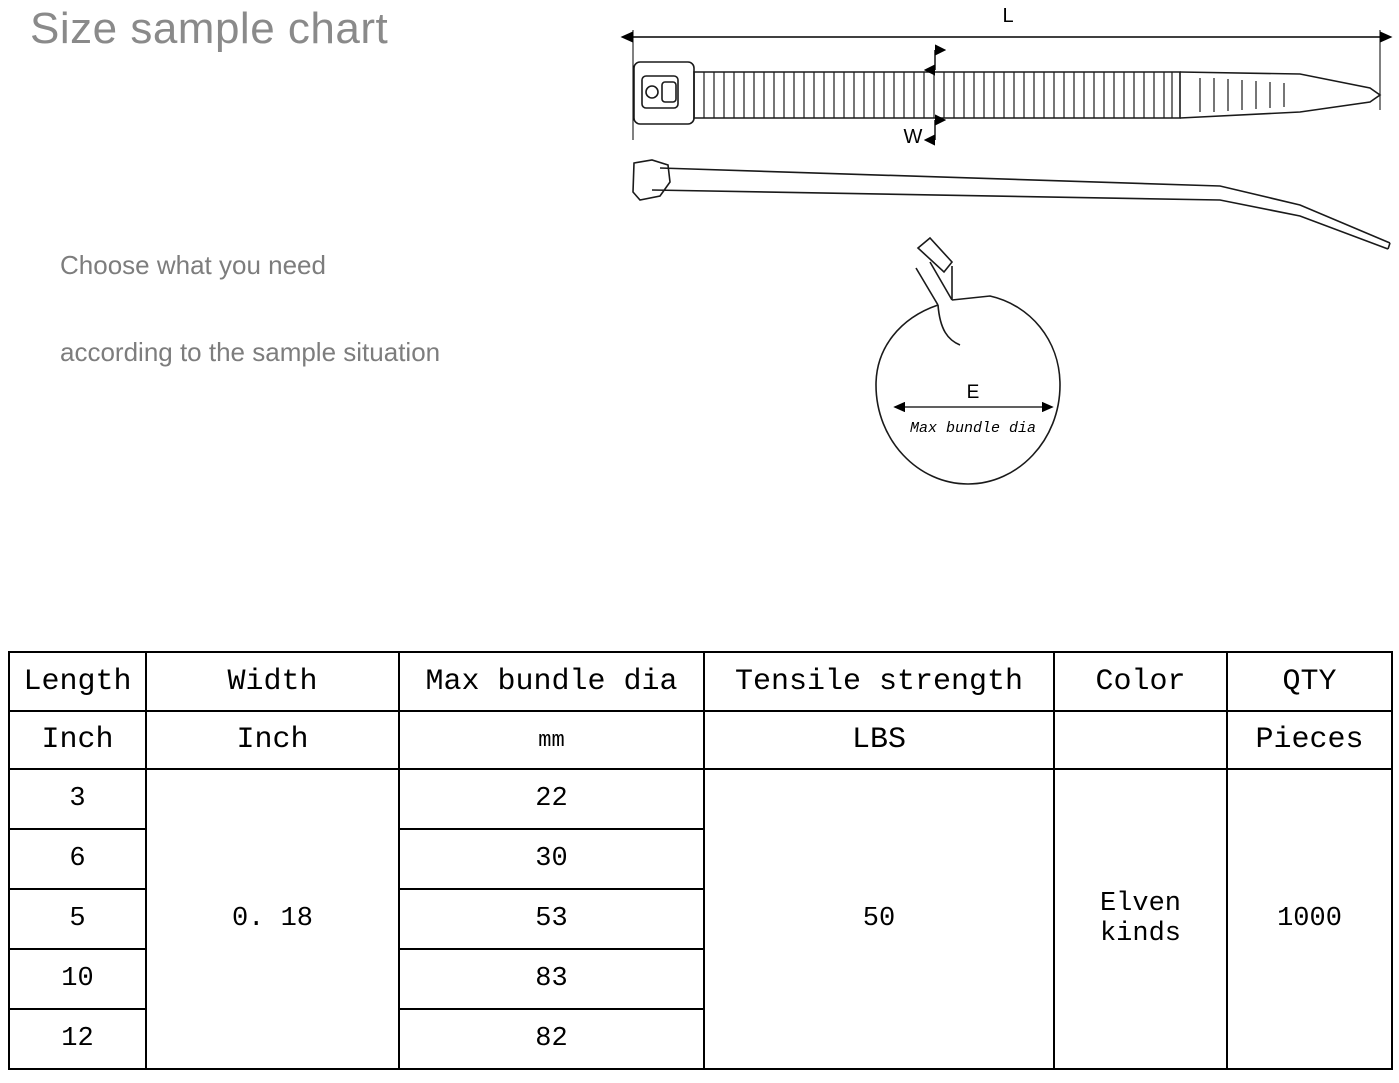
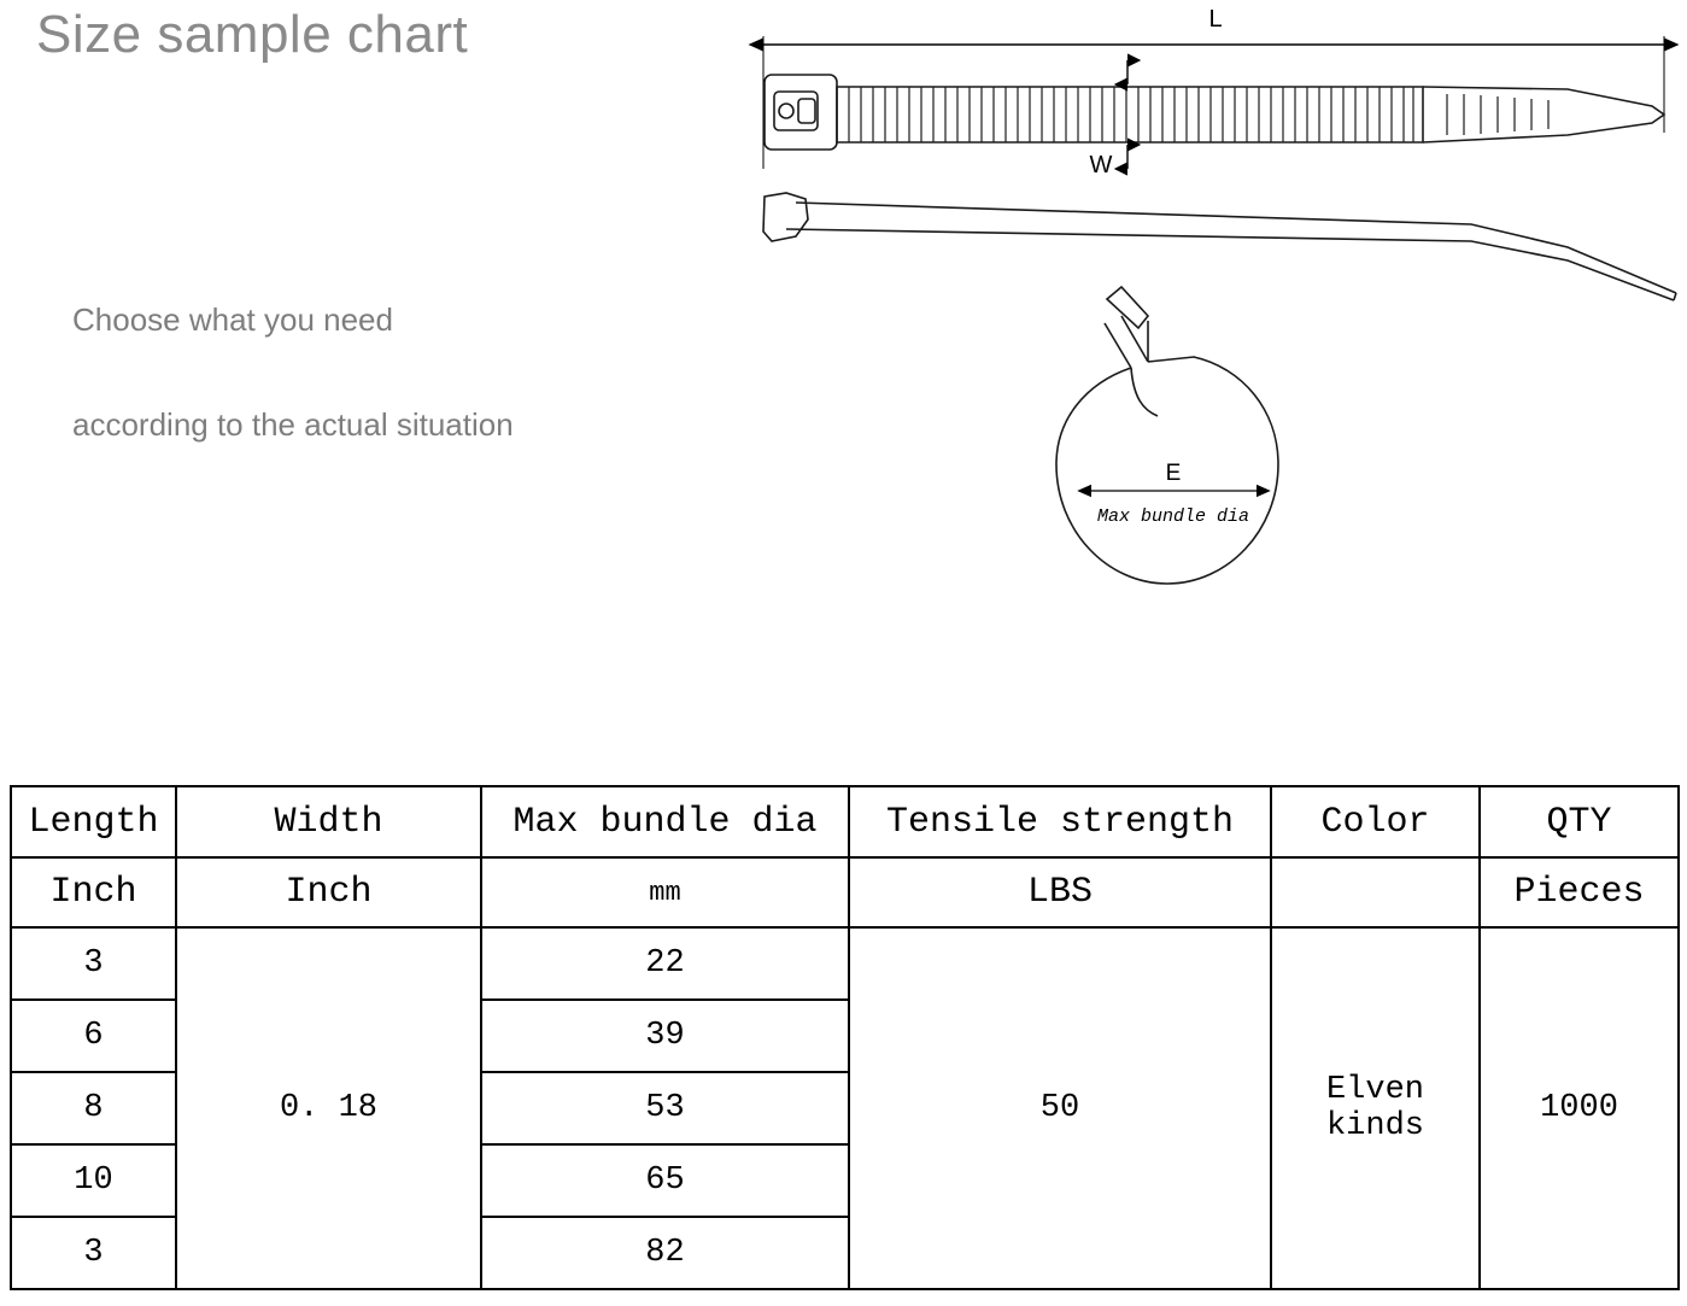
  Size sample chart
  Choose what you need
- according to the sample situation
+ according to the actual situation
  L
  W
  E
  Max bundle dia
  Length	Width	Max bundle dia	Tensile strength	Color	QTY
  Inch	Inch	mm	LBS		Pieces
  3	0. 18	22	50	Elven kinds	1000
- 6	30
+ 6	39
- 5	53
+ 8	53
- 10	83
+ 10	65
- 12	82
+ 3	82
